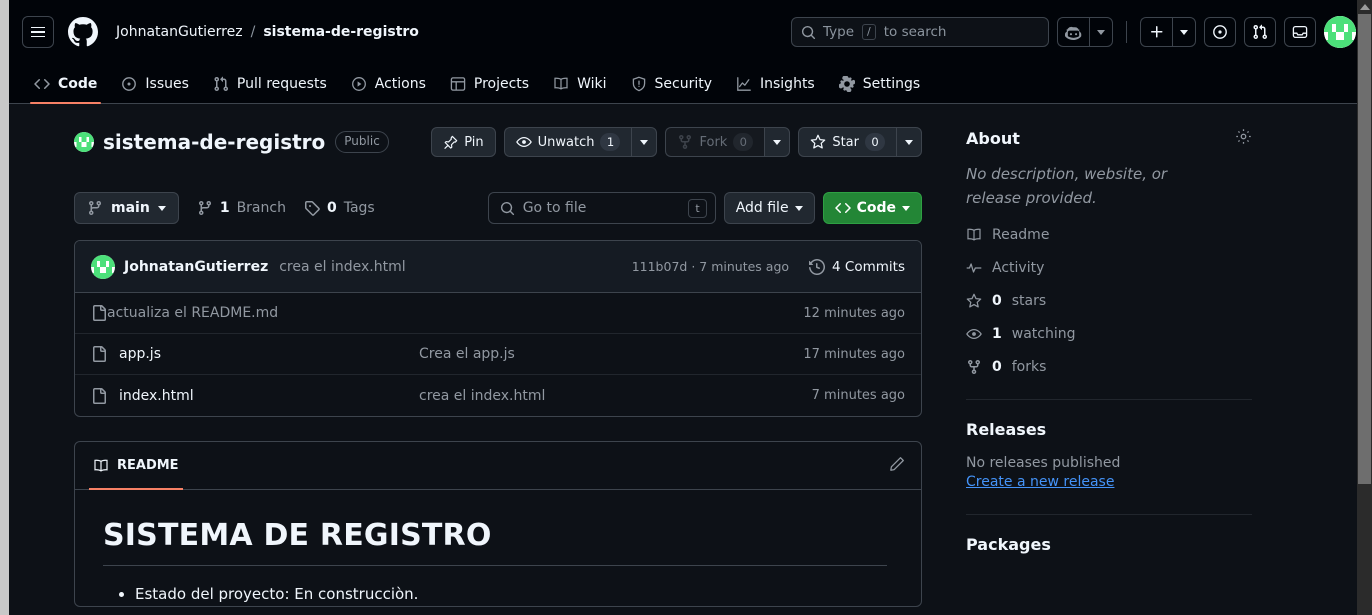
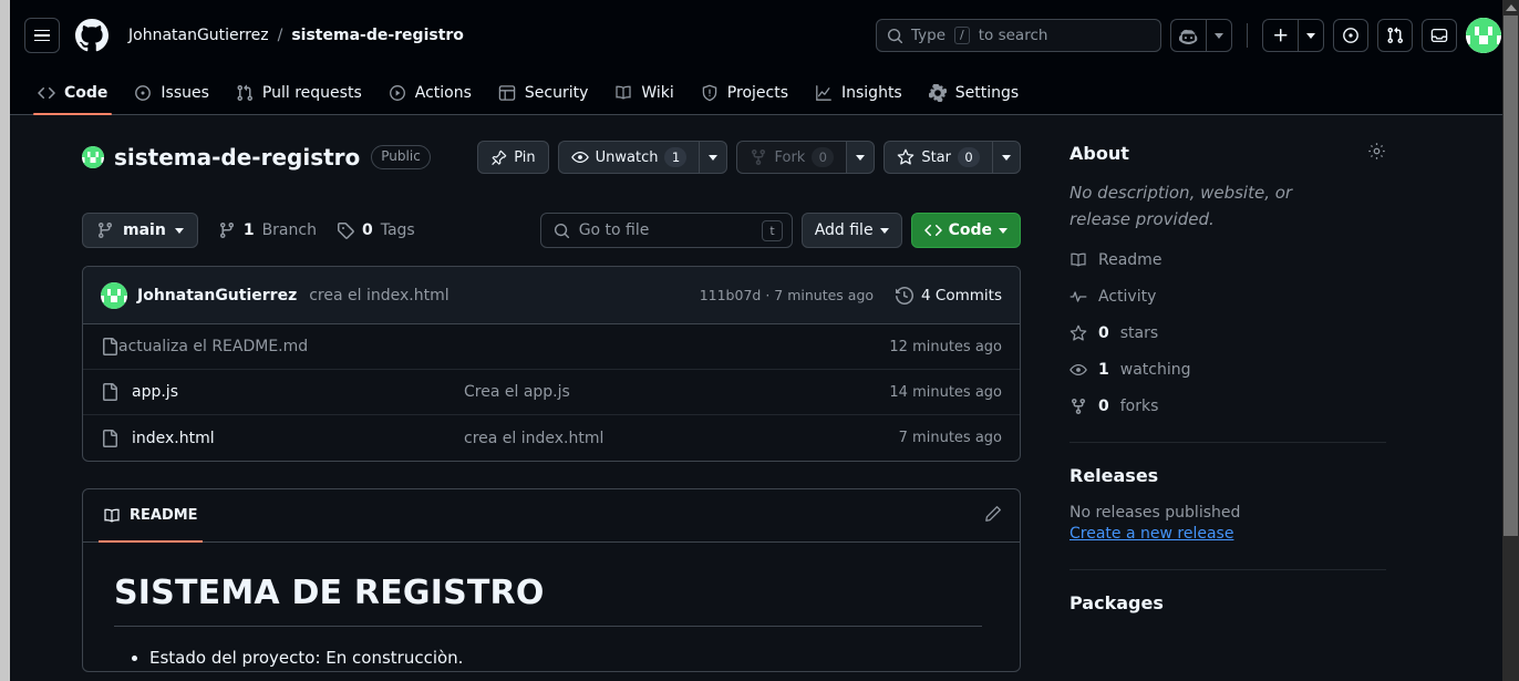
  JohnatanGutierrez
  /
  sistema-de-registro
  Type
  /
  to search
  Code
  Issues
  Pull requests
  Actions
- Projects
+ Security
  Wiki
- Security
+ Projects
  Insights
  Settings
  sistema-de-registro
  Public
  Pin
  Unwatch
  1
  Fork
  0
  Star
  0
  main
  1
  Branch
  0
  Tags
  Go to file
  t
  Add file
  Code
  JohnatanGutierrez
  crea el index.html
  111b07d · 7 minutes ago
  4 Commits
  actualiza el README.md
  12 minutes ago
  app.js
  Crea el app.js
- 17 minutes ago
+ 14 minutes ago
  index.html
  crea el index.html
  7 minutes ago
  README
  SISTEMA DE REGISTRO
  Estado del proyecto: En construcciòn.
  About
  No description, website, or release provided.
  Readme
  Activity
  0
  stars
  1
  watching
  0
  forks
  Releases
  No releases published
  Create a new release
  Packages
